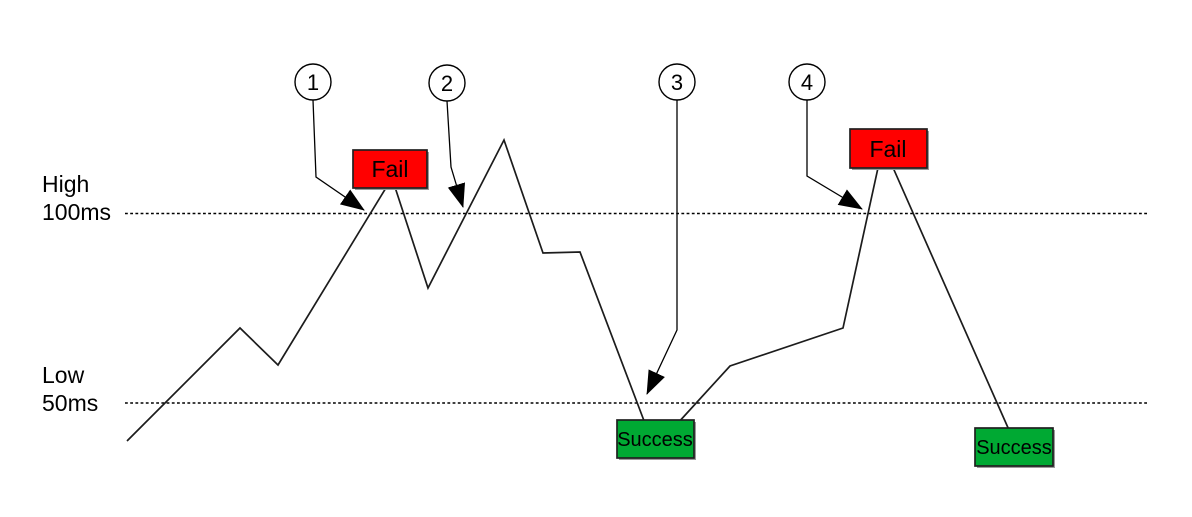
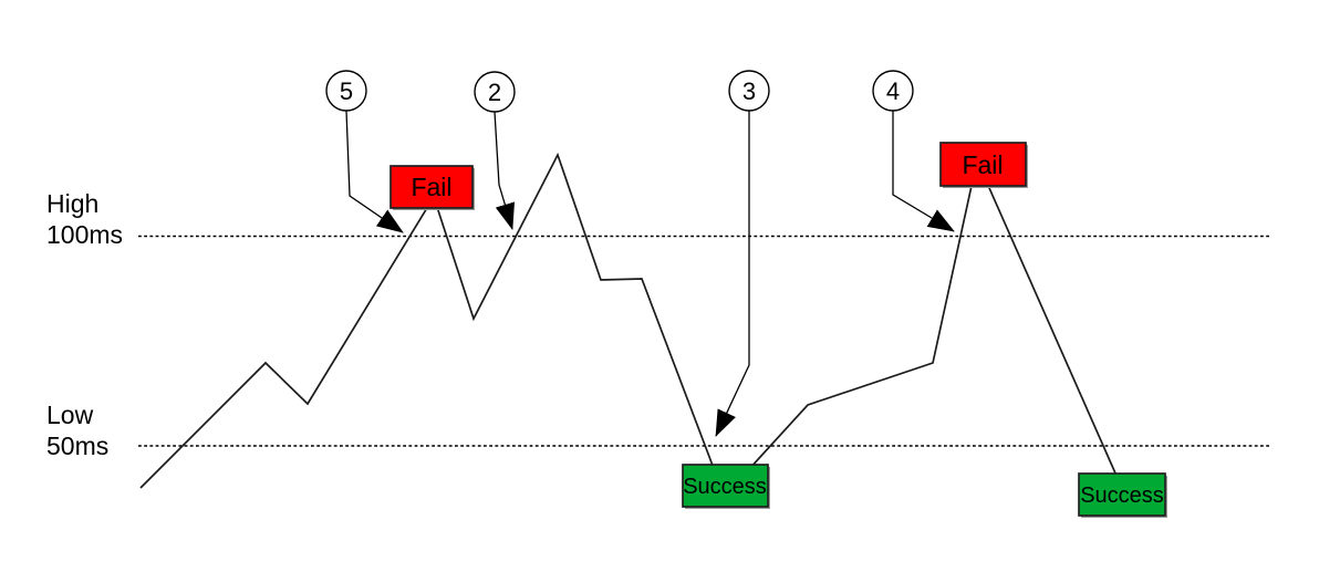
  High
  100ms
  Low
  50ms
- 1
+ 5
  2
  3
  4
  Fail
  Fail
  Success
  Success
